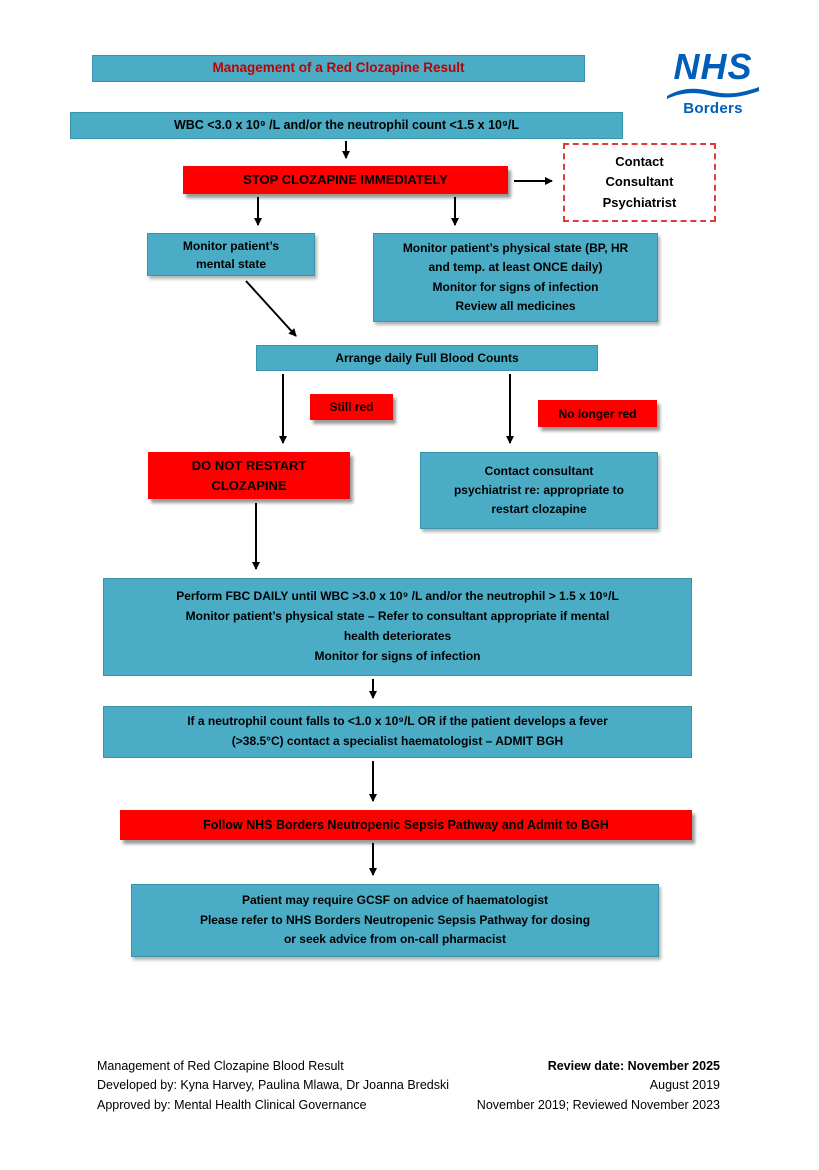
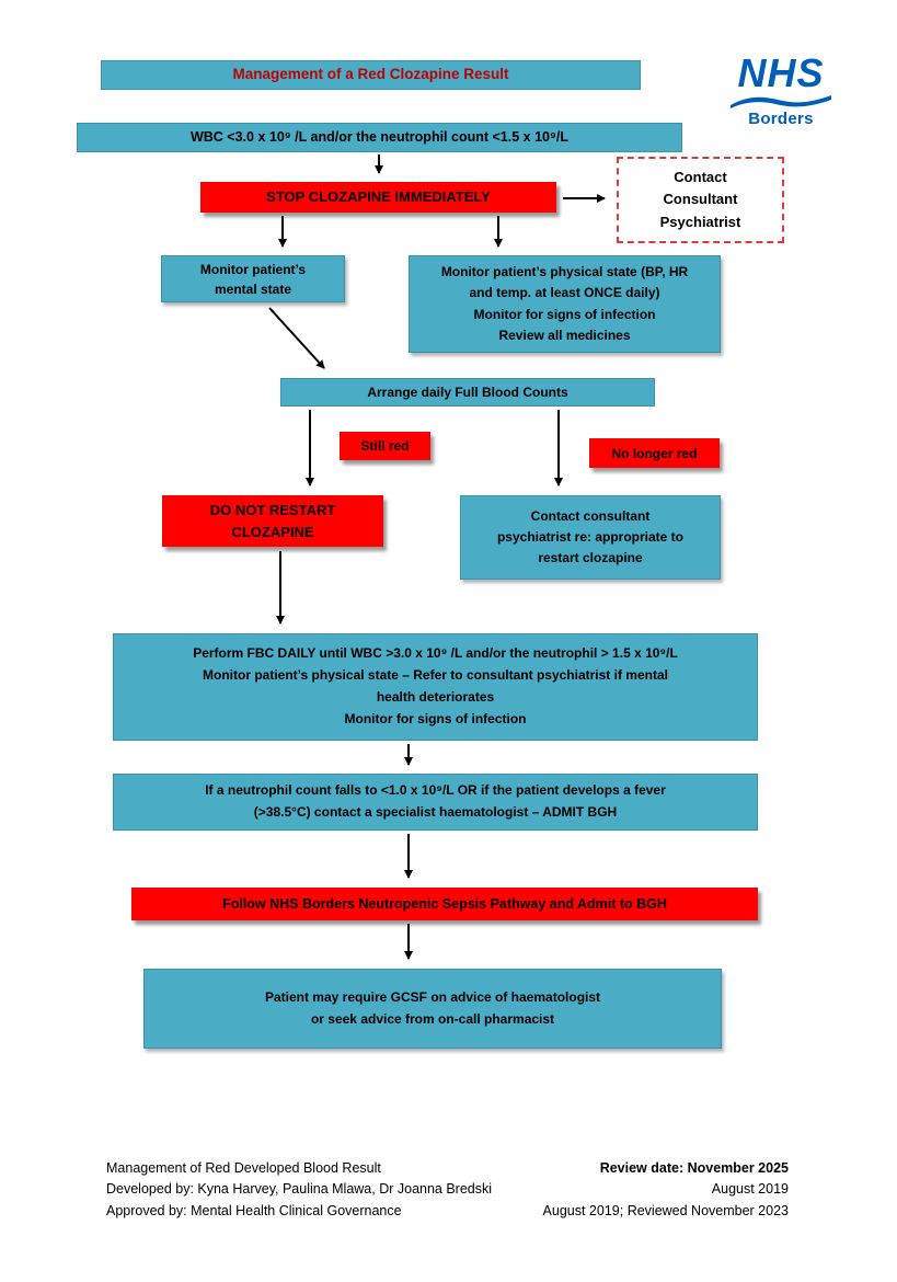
  Management of a Red Clozapine Result
  NHS
  Borders
  WBC <3.0 x 10⁹ /L and/or the neutrophil count <1.5 x 10⁹/L
  STOP CLOZAPINE IMMEDIATELY
  Contact
  Consultant
  Psychiatrist
  Monitor patient’s
  mental state
  Monitor patient’s physical state (BP, HR
  and temp. at least ONCE daily)
  Monitor for signs of infection
  Review all medicines
  Arrange daily Full Blood Counts
  Still red
  No longer red
  DO NOT RESTART
  CLOZAPINE
  Contact consultant
  psychiatrist re: appropriate to
  restart clozapine
  Perform FBC DAILY until WBC >3.0 x 10⁹ /L and/or the neutrophil > 1.5 x 10⁹/L
- Monitor patient’s physical state – Refer to consultant appropriate if mental
+ Monitor patient’s physical state – Refer to consultant psychiatrist if mental
  health deteriorates
  Monitor for signs of infection
  If a neutrophil count falls to <1.0 x 10⁹/L OR if the patient develops a fever
  (>38.5°C) contact a specialist haematologist – ADMIT BGH
  Follow NHS Borders Neutropenic Sepsis Pathway and Admit to BGH
  Patient may require GCSF on advice of haematologist
- Please refer to NHS Borders Neutropenic Sepsis Pathway for dosing
  or seek advice from on-call pharmacist
- Management of Red Clozapine Blood Result
+ Management of Red Developed Blood Result
  Developed by: Kyna Harvey, Paulina Mlawa, Dr Joanna Bredski
  Approved by: Mental Health Clinical Governance
  Review date: November 2025
  August 2019
- November 2019; Reviewed November 2023
+ August 2019; Reviewed November 2023
